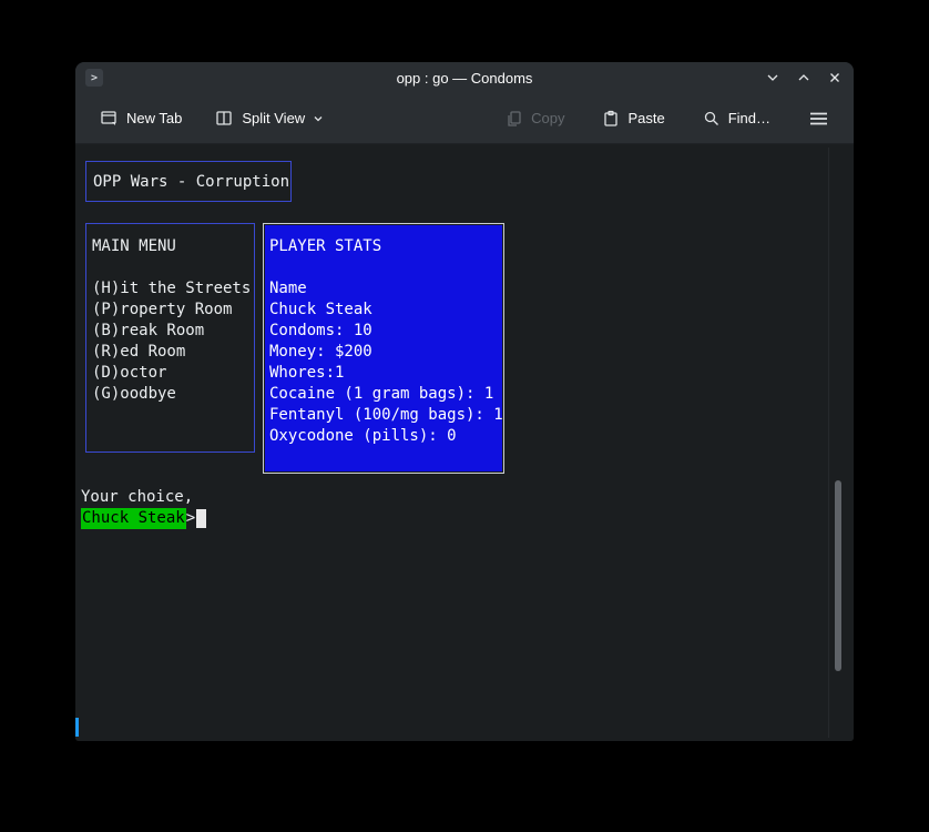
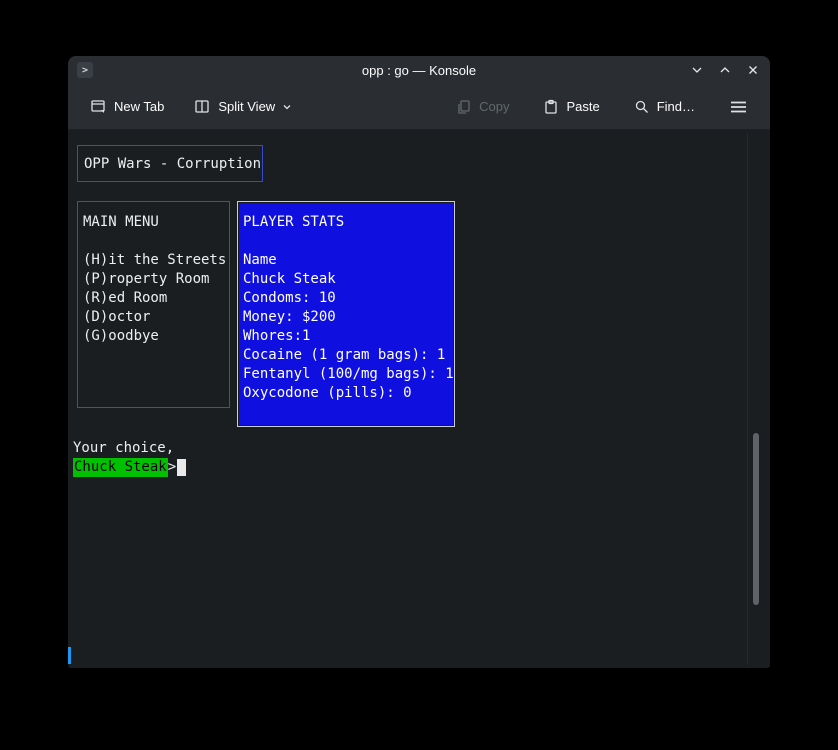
  >
- opp : go — Condoms
+ opp : go — Konsole
  New Tab
  Split View
  Copy
  Paste
  Find…
  OPP Wars - Corruption
  MAIN MENU
  (H)it the Streets
  (P)roperty Room
- (B)reak Room
  (R)ed Room
  (D)octor
  (G)oodbye
  PLAYER STATS
  Name
  Chuck Steak
  Condoms: 10
  Money: $200
  Whores:1
  Cocaine (1 gram bags): 1
  Fentanyl (100/mg bags): 1
  Oxycodone (pills): 0
  Your choice,
  Chuck Steak
  >
